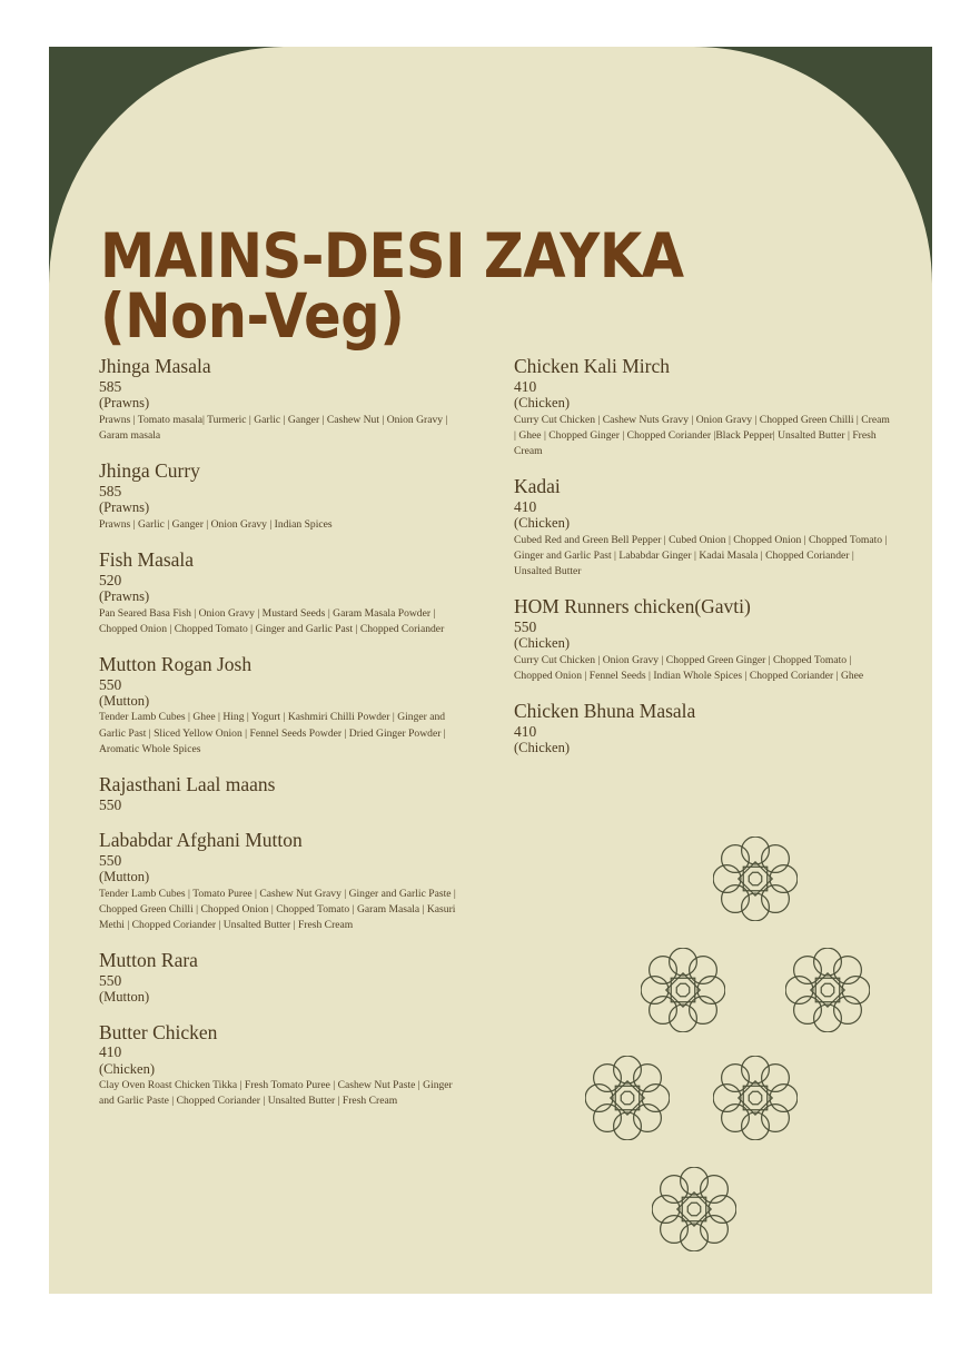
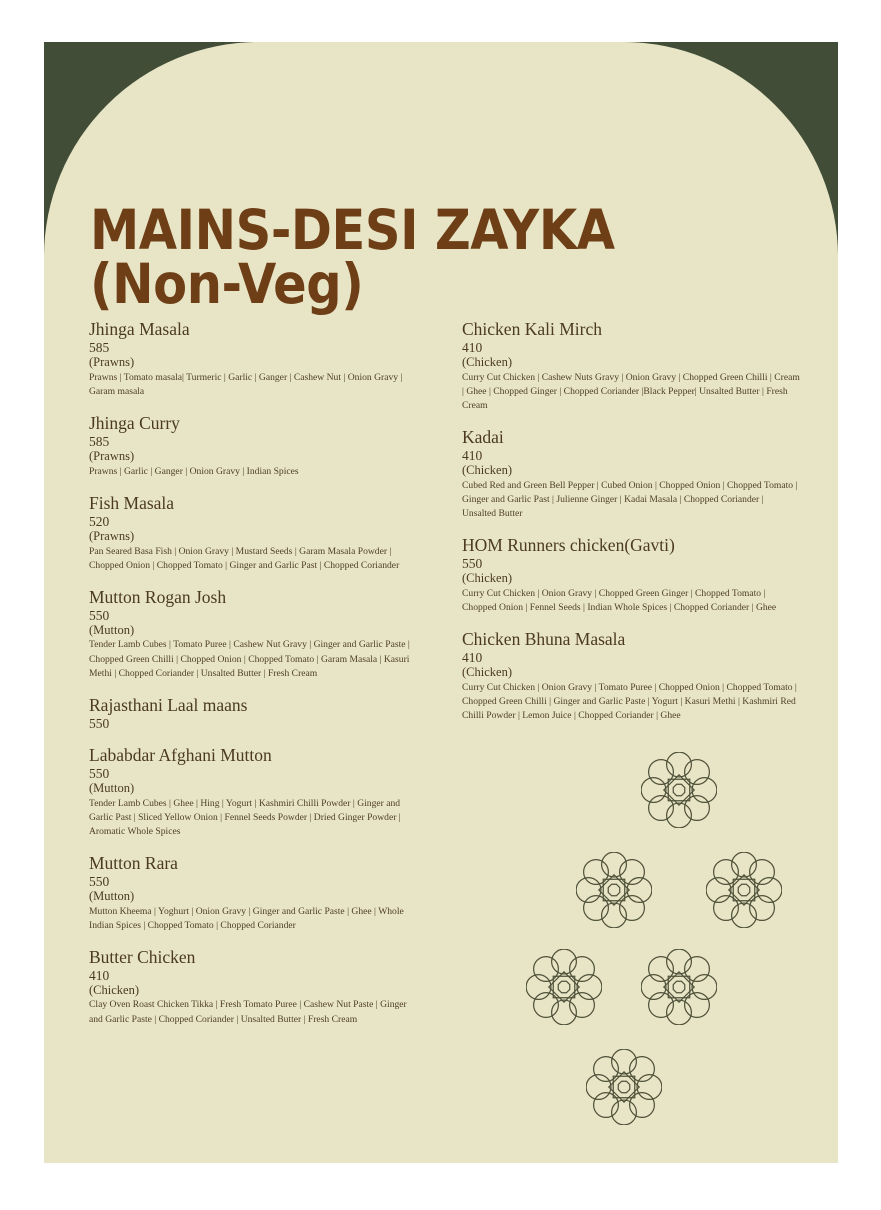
  MAINS-DESI ZAYKA
  (Non-Veg)
  Jhinga Masala
  585
  (Prawns)
  Prawns | Tomato masala| Turmeric | Garlic | Ganger | Cashew Nut | Onion Gravy | Garam masala
  Jhinga Curry
  585
  (Prawns)
  Prawns | Garlic | Ganger | Onion Gravy | Indian Spices
  Fish Masala
  520
  (Prawns)
  Pan Seared Basa Fish | Onion Gravy | Mustard Seeds | Garam Masala Powder | Chopped Onion | Chopped Tomato | Ginger and Garlic Past | Chopped Coriander
  Mutton Rogan Josh
  550
  (Mutton)
- Tender Lamb Cubes | Ghee | Hing | Yogurt | Kashmiri Chilli Powder | Ginger and Garlic Past | Sliced Yellow Onion | Fennel Seeds Powder | Dried Ginger Powder | Aromatic Whole Spices
+ Tender Lamb Cubes | Tomato Puree | Cashew Nut Gravy | Ginger and Garlic Paste | Chopped Green Chilli | Chopped Onion | Chopped Tomato | Garam Masala | Kasuri Methi | Chopped Coriander | Unsalted Butter | Fresh Cream
  Rajasthani Laal maans
  550
  Lababdar Afghani Mutton
  550
  (Mutton)
- Tender Lamb Cubes | Tomato Puree | Cashew Nut Gravy | Ginger and Garlic Paste | Chopped Green Chilli | Chopped Onion | Chopped Tomato | Garam Masala | Kasuri Methi | Chopped Coriander | Unsalted Butter | Fresh Cream
+ Tender Lamb Cubes | Ghee | Hing | Yogurt | Kashmiri Chilli Powder | Ginger and Garlic Past | Sliced Yellow Onion | Fennel Seeds Powder | Dried Ginger Powder | Aromatic Whole Spices
  Mutton Rara
  550
  (Mutton)
+ Mutton Kheema | Yoghurt | Onion Gravy | Ginger and Garlic Paste | Ghee | Whole Indian Spices | Chopped Tomato | Chopped Coriander
  Butter Chicken
  410
  (Chicken)
  Clay Oven Roast Chicken Tikka | Fresh Tomato Puree | Cashew Nut Paste | Ginger and Garlic Paste | Chopped Coriander | Unsalted Butter | Fresh Cream
  Chicken Kali Mirch
  410
  (Chicken)
  Curry Cut Chicken | Cashew Nuts Gravy | Onion Gravy | Chopped Green Chilli | Cream | Ghee | Chopped Ginger | Chopped Coriander |Black Pepper| Unsalted Butter | Fresh Cream
  Kadai
  410
  (Chicken)
- Cubed Red and Green Bell Pepper | Cubed Onion | Chopped Onion | Chopped Tomato | Ginger and Garlic Past | Lababdar Ginger | Kadai Masala | Chopped Coriander | Unsalted Butter
+ Cubed Red and Green Bell Pepper | Cubed Onion | Chopped Onion | Chopped Tomato | Ginger and Garlic Past | Julienne Ginger | Kadai Masala | Chopped Coriander | Unsalted Butter
  HOM Runners chicken(Gavti)
  550
  (Chicken)
  Curry Cut Chicken | Onion Gravy | Chopped Green Ginger | Chopped Tomato | Chopped Onion | Fennel Seeds | Indian Whole Spices | Chopped Coriander | Ghee
  Chicken Bhuna Masala
  410
  (Chicken)
+ Curry Cut Chicken | Onion Gravy | Tomato Puree | Chopped Onion | Chopped Tomato | Chopped Green Chilli | Ginger and Garlic Paste | Yogurt | Kasuri Methi | Kashmiri Red Chilli Powder | Lemon Juice | Chopped Coriander | Ghee
